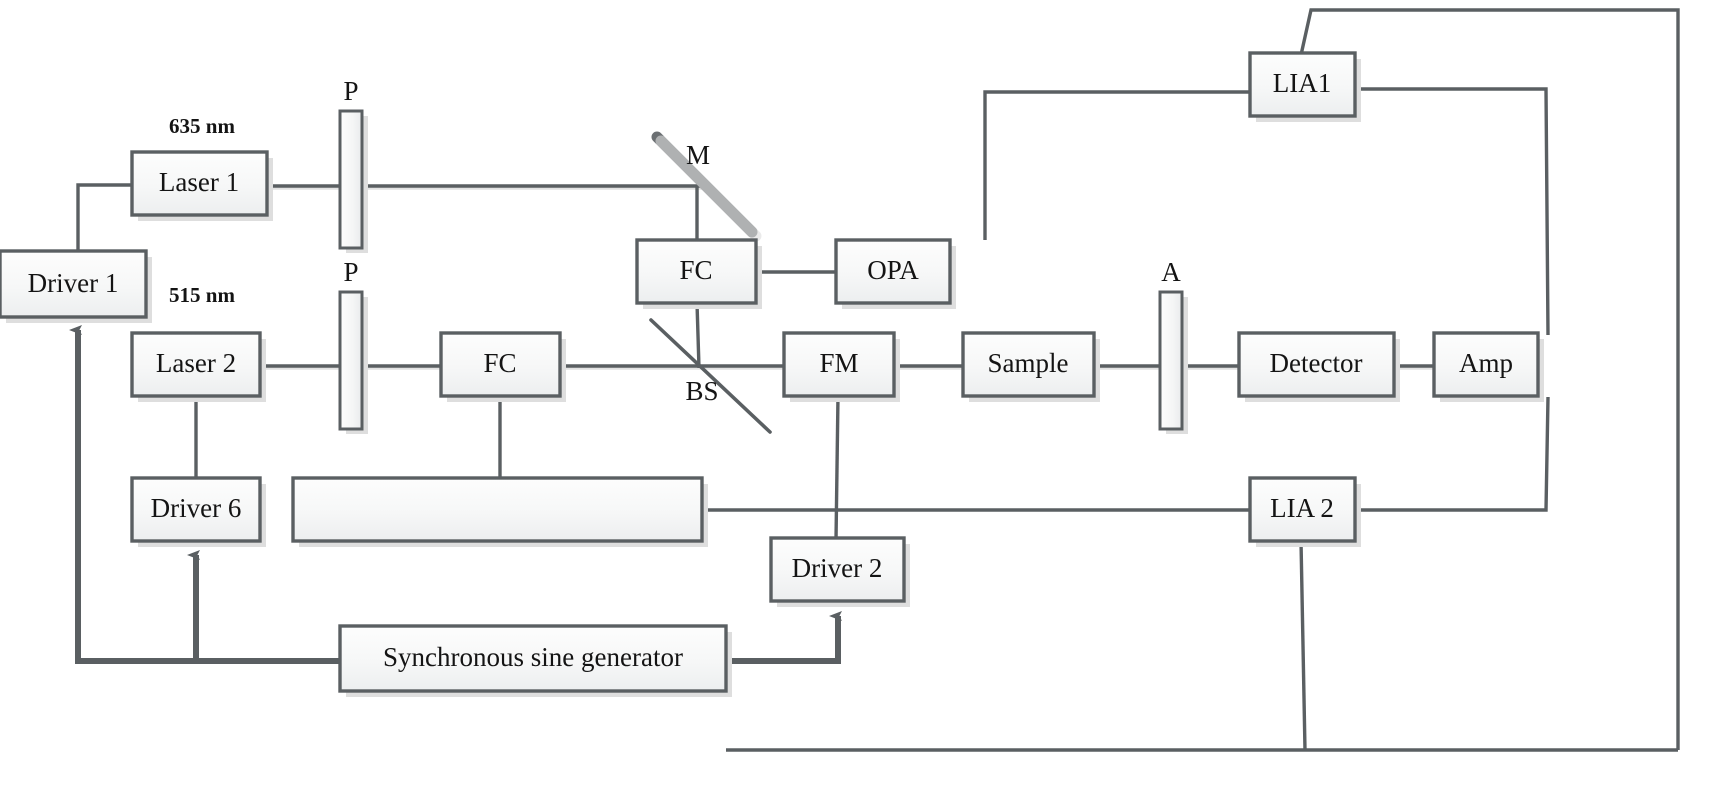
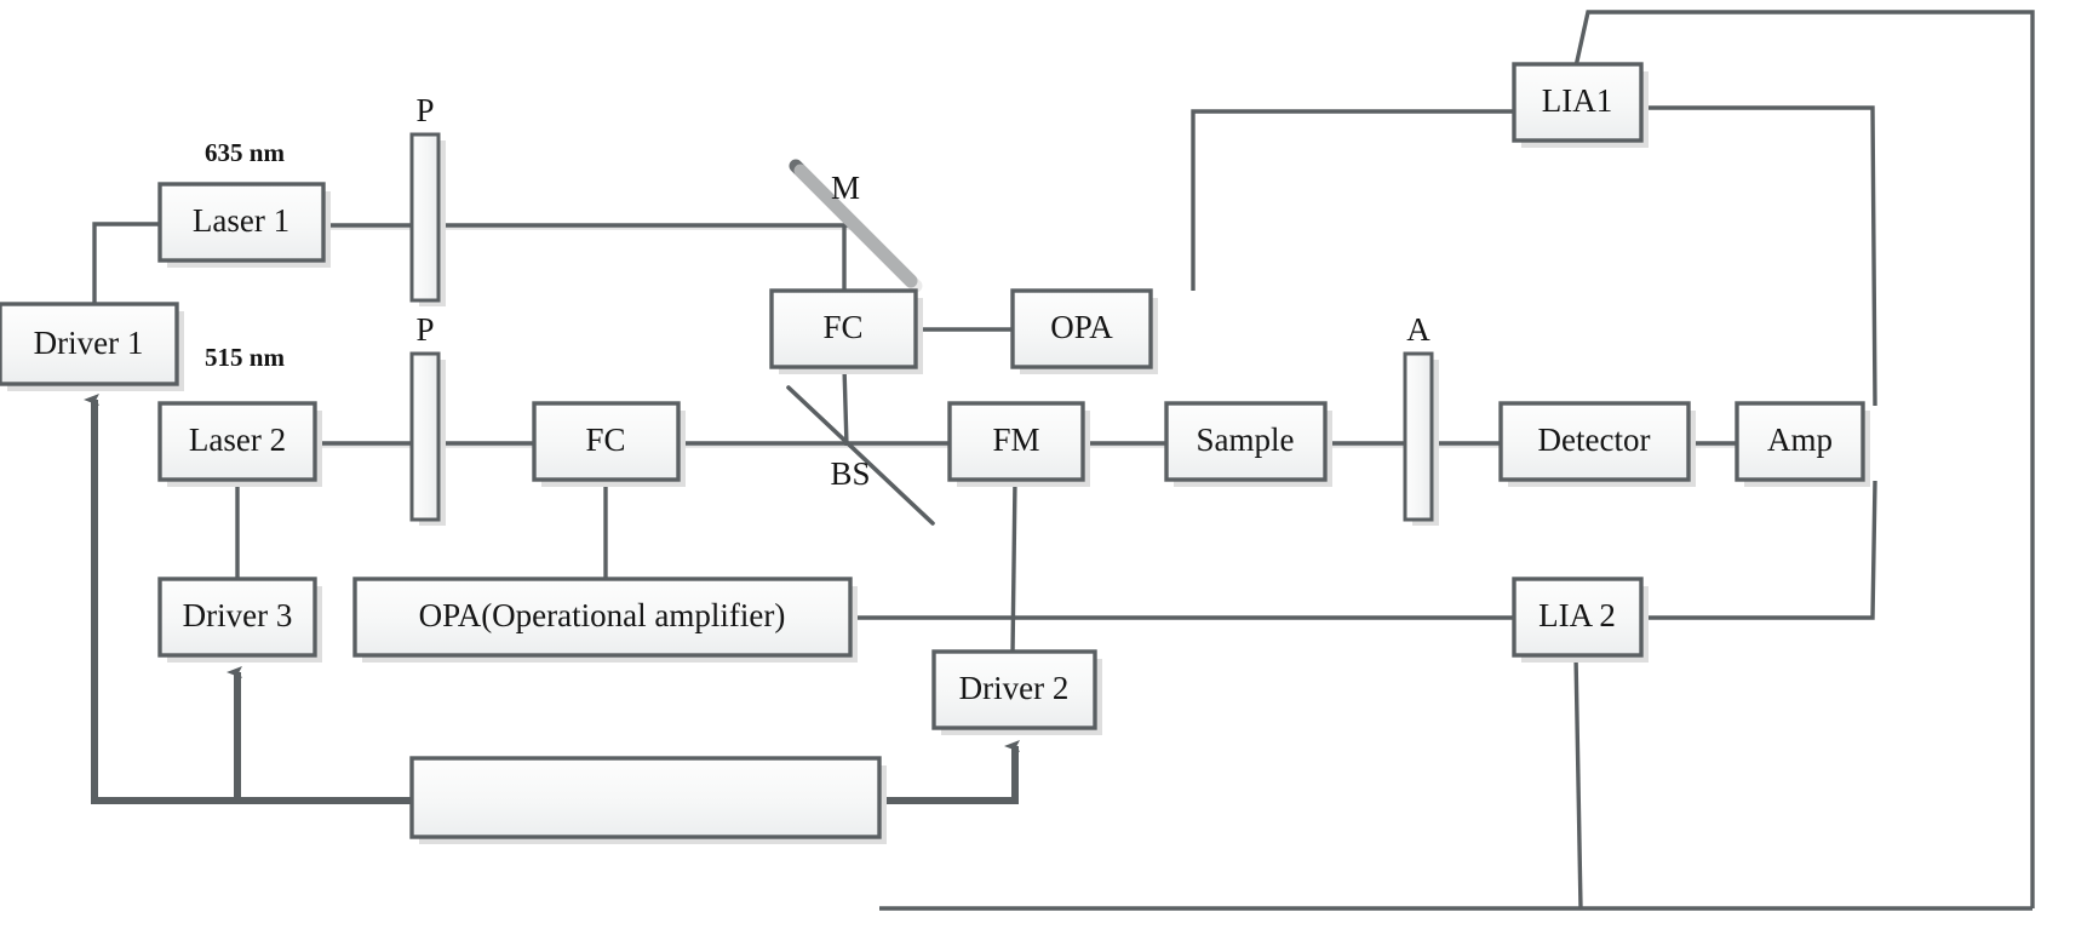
  Driver 1
  Laser 1
  Laser 2
- Driver 6
+ Driver 3
+ OPA(Operational amplifier)
  FC
  FC
  OPA
  FM
  Driver 2
  Sample
  Detector
  Amp
  LIA1
  LIA 2
- Synchronous sine generator
  635 nm
  515 nm
  M
  BS
  P
  P
  A
